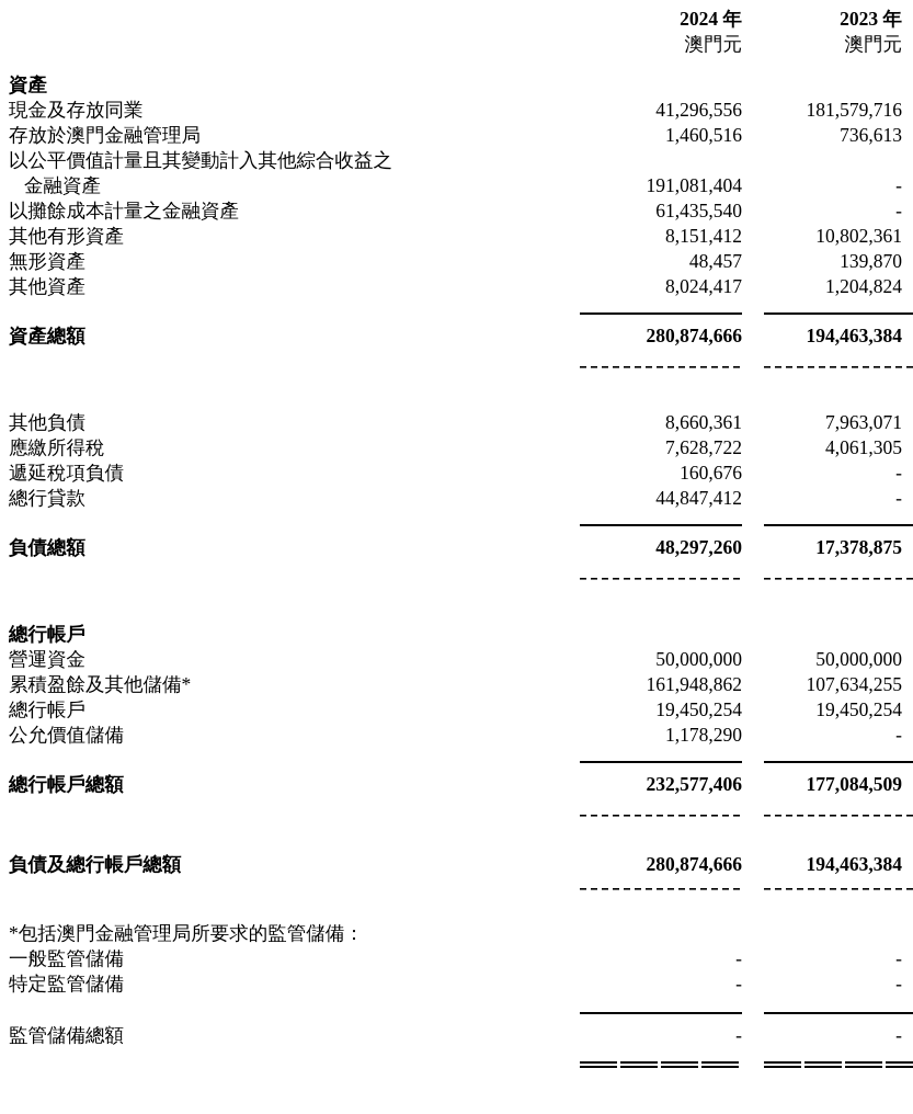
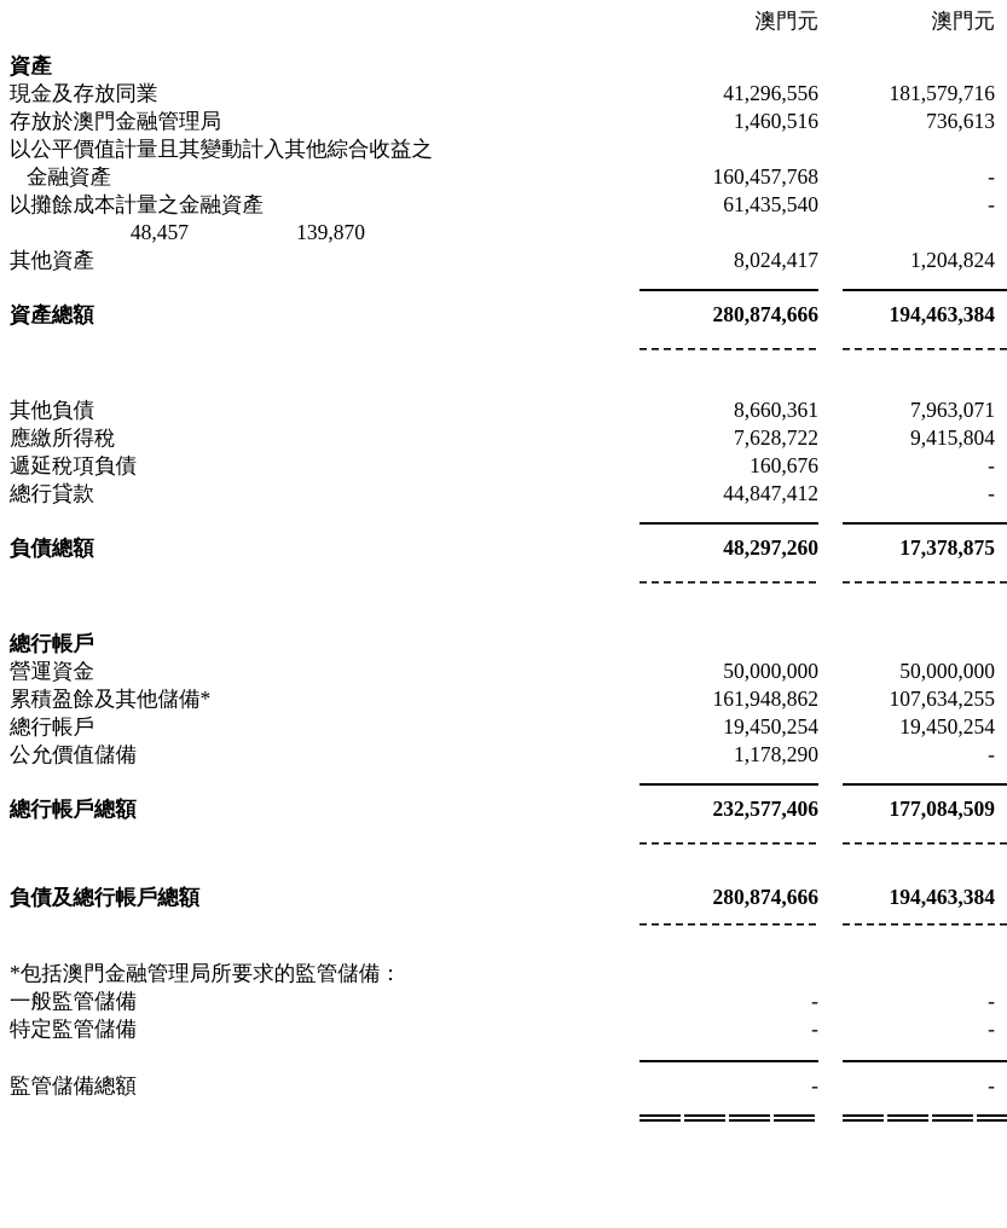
- 2024 年
- 2023 年
  澳門元
  澳門元
  資產
  現金及存放同業
  41,296,556
  181,579,716
  存放於澳門金融管理局
  1,460,516
  736,613
  以公平價值計量且其變動計入其他綜合收益之
  金融資產
- 191,081,404
+ 160,457,768
  -
  以攤餘成本計量之金融資產
  61,435,540
  -
- 其他有形資產
- 8,151,412
- 10,802,361
- 無形資產
  48,457
  139,870
  其他資產
  8,024,417
  1,204,824
  資產總額
  280,874,666
  194,463,384
  其他負債
  8,660,361
  7,963,071
  應繳所得稅
  7,628,722
- 4,061,305
+ 9,415,804
  遞延稅項負債
  160,676
  -
  總行貸款
  44,847,412
  -
  負債總額
  48,297,260
  17,378,875
  總行帳戶
  營運資金
  50,000,000
  50,000,000
  累積盈餘及其他儲備*
  161,948,862
  107,634,255
  總行帳戶
  19,450,254
  19,450,254
  公允價值儲備
  1,178,290
  -
  總行帳戶總額
  232,577,406
  177,084,509
  負債及總行帳戶總額
  280,874,666
  194,463,384
  *包括澳門金融管理局所要求的監管儲備：
  一般監管儲備
  -
  -
  特定監管儲備
  -
  -
  監管儲備總額
  -
  -
